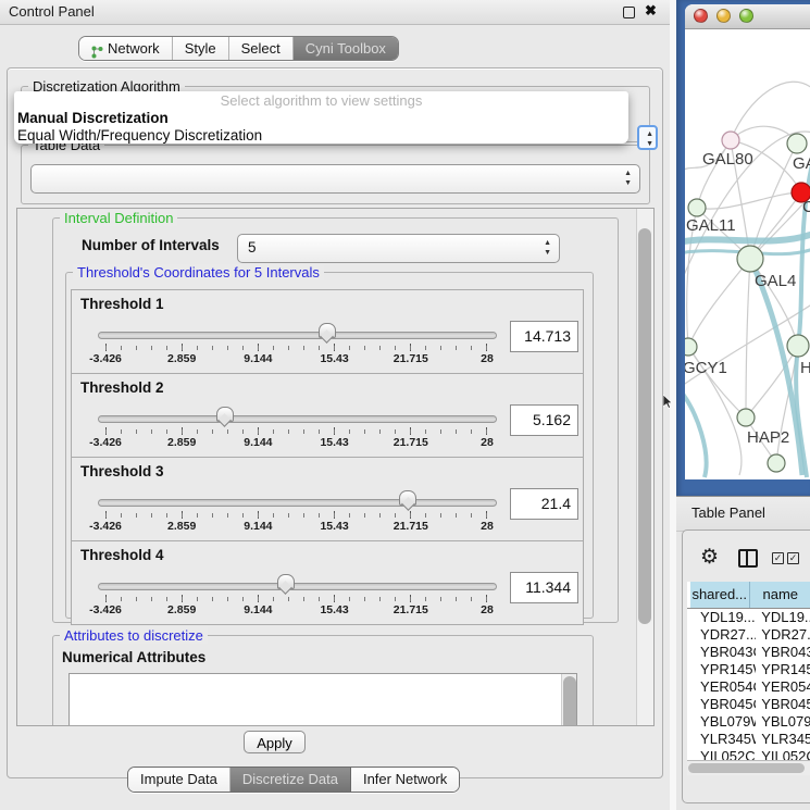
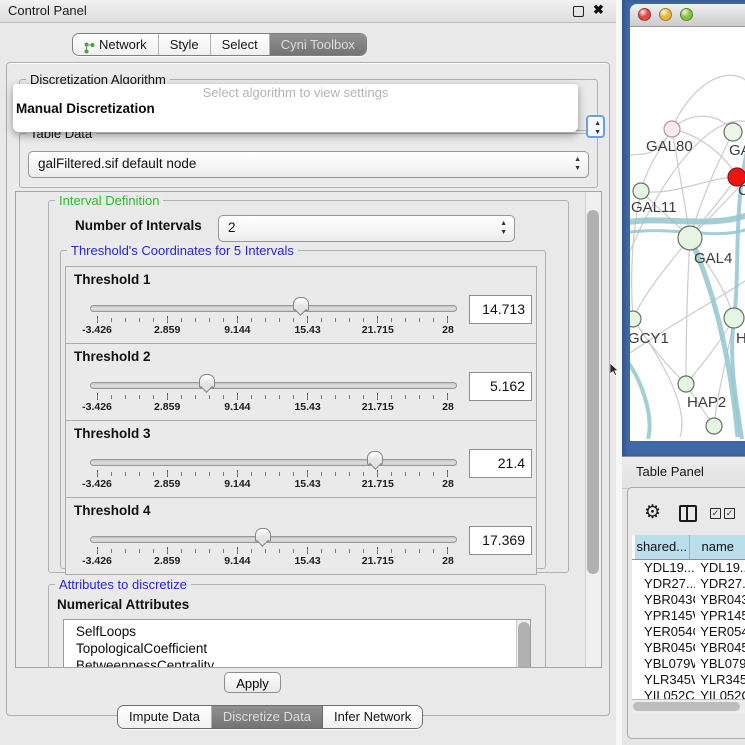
  Control Panel
  Network
  Style
  Select
  Cyni Toolbox
  Discretization Algorithm
  Select algorithm to view settings
  Manual Discretization
- Equal Width/Frequency Discretization
  Table Data
+ galFiltered.sif default node
  Interval Definition
  Number of Intervals
- 5
+ 2
  Threshold's Coordinates for 5 Intervals
  Threshold 1
  -3.426
  2.859
  9.144
  15.43
  21.715
  28
  14.713
  Threshold 2
  -3.426
  2.859
  9.144
  15.43
  21.715
  28
  5.162
  Threshold 3
  -3.426
  2.859
  9.144
  15.43
  21.715
  28
  21.4
  Threshold 4
  -3.426
  2.859
  9.144
  15.43
  21.715
  28
- 11.344
+ 17.369
  Attributes to discretize
  Numerical Attributes
+ SelfLoops
+ TopologicalCoefficient
+ BetweennessCentrality
  Apply
  Impute Data
  Discretize Data
  Infer Network
  GAL80
  C
  GAL11
  GAL4
  GCY1
  H
  HAP2
  Table Panel
  shared...
  name
  YDL19...
  YDL19.
  YDR27...
  YDR27.
  YBR043
  YBR04
  YPR145
  YPR14
  YER054
  YER05
  YBR045
  YBR04
  YBL079
  YBL079
  YLR345
  YLR345
  YIL052C
  YIL052
